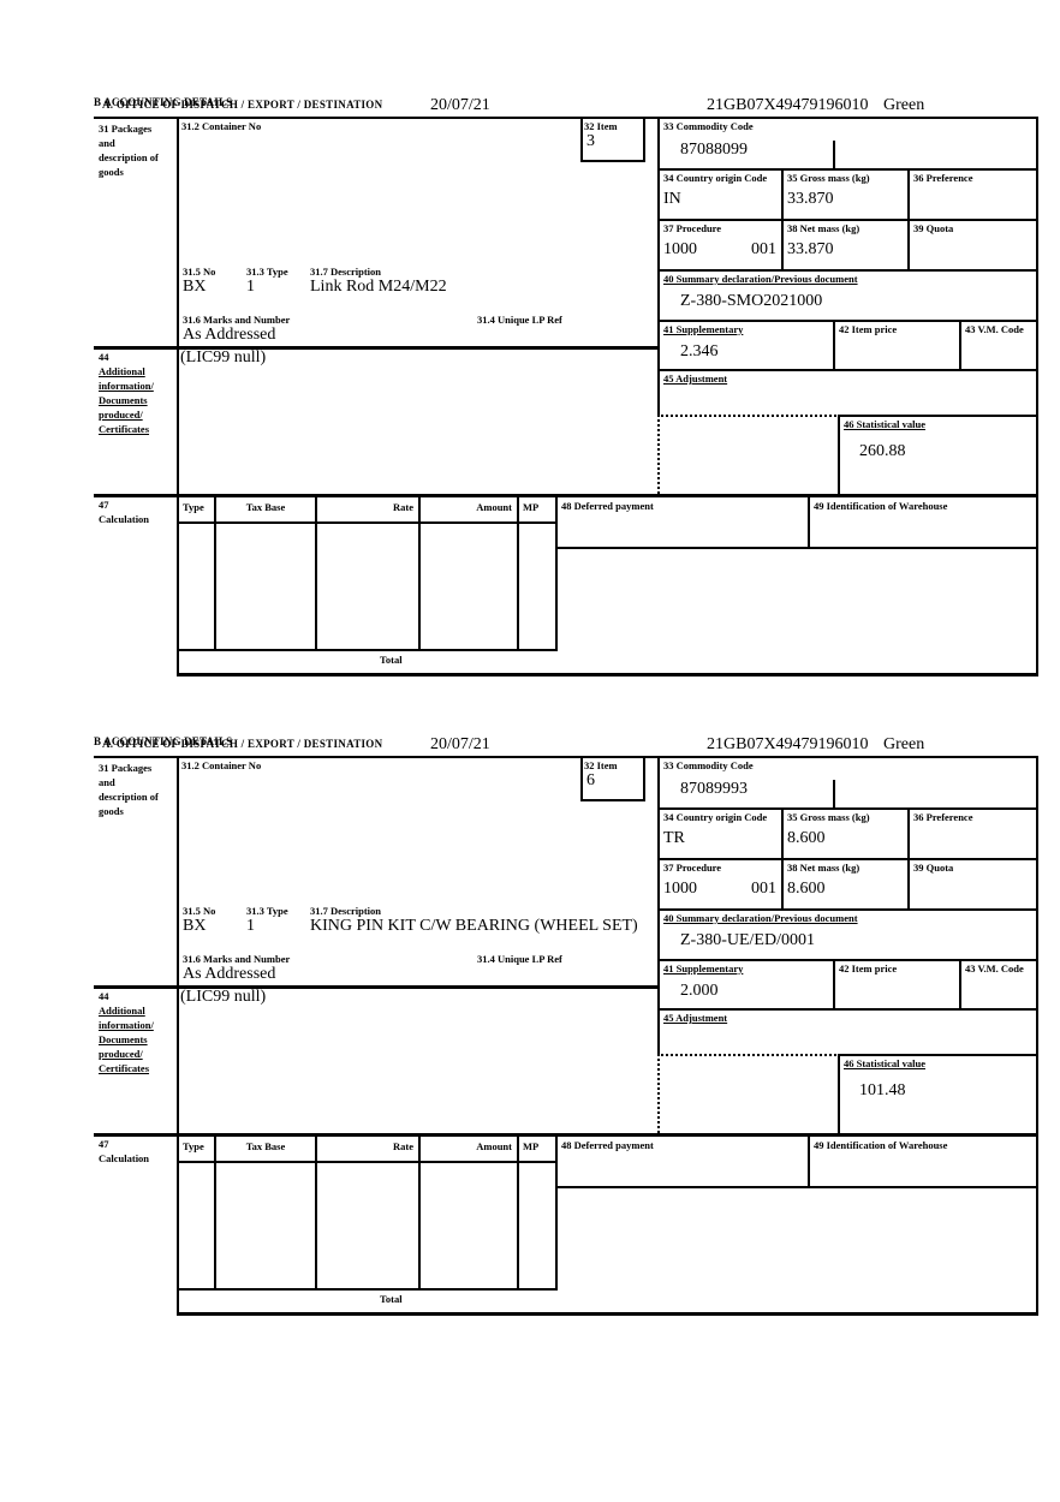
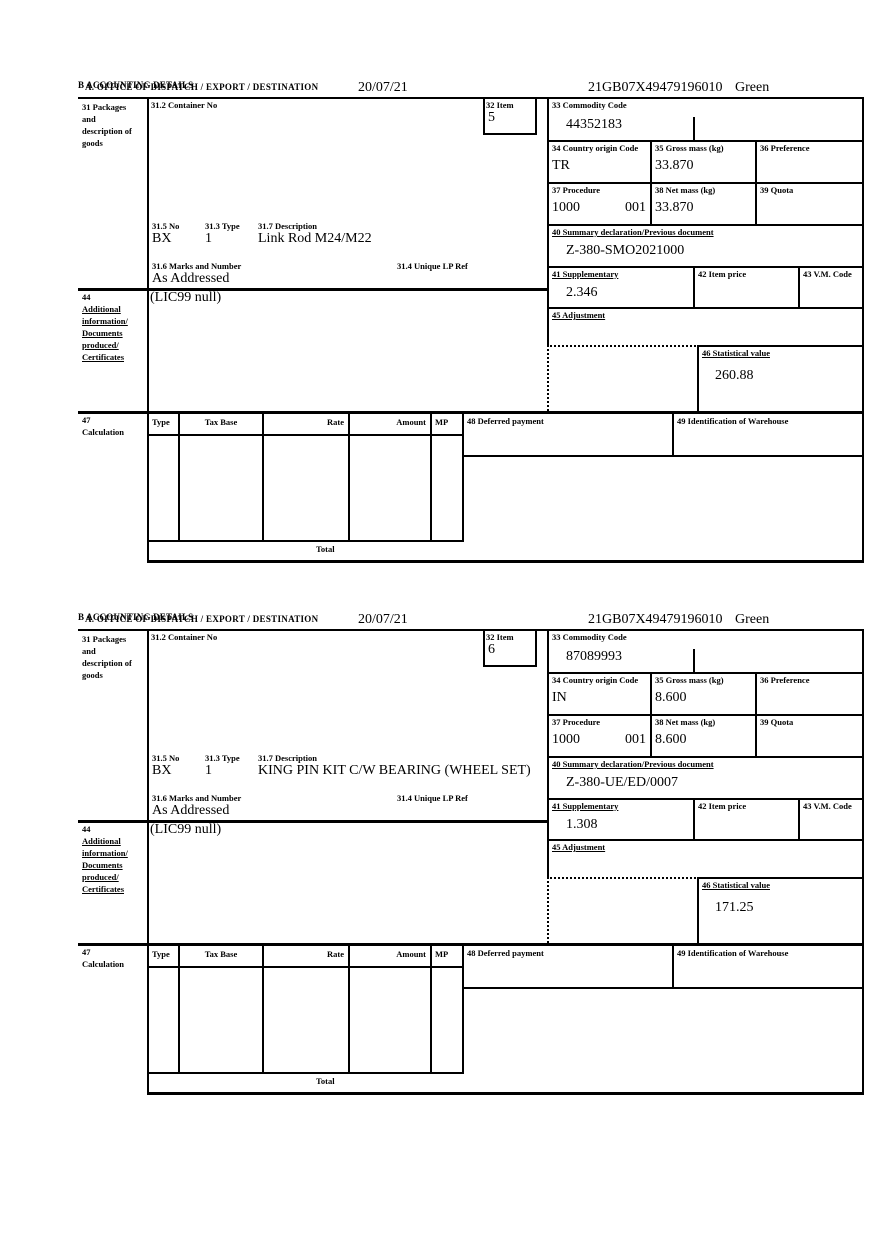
  A. OFFICE OF DISPATCH / EXPORT / DESTINATION
  20/07/21
  21GB07X49479196010
  Green
  31 Packages and description of goods
  31.2 Container No
  32 Item
- 3
+ 5
  33 Commodity Code
- 87088099
+ 44352183
  34 Country origin Code
  35 Gross mass (kg)
  36 Preference
- IN
+ TR
  33.870
  37 Procedure
  38 Net mass (kg)
  39 Quota
  1000
  001
  33.870
  40 Summary declaration/Previous document
  Z-380-SMO2021000
  41 Supplementary
  42 Item price
  43 V.M. Code
  2.346
  45 Adjustment
  46 Statistical value
  260.88
  31.5 No
  31.3 Type
  31.7 Description
  BX
  1
  Link Rod M24/M22
  31.6 Marks and Number
  31.4 Unique LP Ref
  As Addressed
  (LIC99 null)
  44
  Additional
  information/
  Documents
  produced/
  Certificates
  47
  Calculation
  Type
  Tax Base
  Rate
  Amount
  MP
  48 Deferred payment
  49 Identification of Warehouse
  B ACCOUNTING DETAILS
  Total
  A. OFFICE OF DISPATCH / EXPORT / DESTINATION
  20/07/21
  21GB07X49479196010
  Green
  31 Packages and description of goods
  31.2 Container No
  32 Item
  6
  33 Commodity Code
  87089993
  34 Country origin Code
  35 Gross mass (kg)
  36 Preference
- TR
+ IN
  8.600
  37 Procedure
  38 Net mass (kg)
  39 Quota
  1000
  001
  8.600
  40 Summary declaration/Previous document
- Z-380-UE/ED/0001
+ Z-380-UE/ED/0007
  41 Supplementary
  42 Item price
  43 V.M. Code
- 2.000
+ 1.308
  45 Adjustment
  46 Statistical value
- 101.48
+ 171.25
  31.5 No
  31.3 Type
  31.7 Description
  BX
  1
  KING PIN KIT C/W BEARING (WHEEL SET)
  31.6 Marks and Number
  31.4 Unique LP Ref
  As Addressed
  (LIC99 null)
  44
  Additional
  information/
  Documents
  produced/
  Certificates
  47
  Calculation
  Type
  Tax Base
  Rate
  Amount
  MP
  48 Deferred payment
  49 Identification of Warehouse
  B ACCOUNTING DETAILS
  Total
